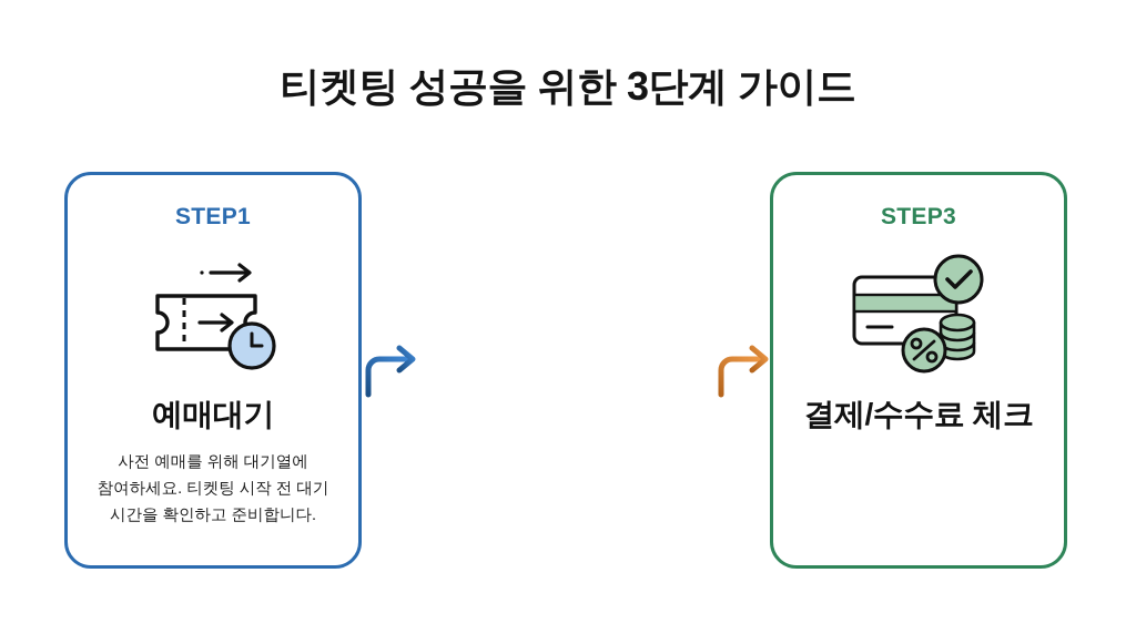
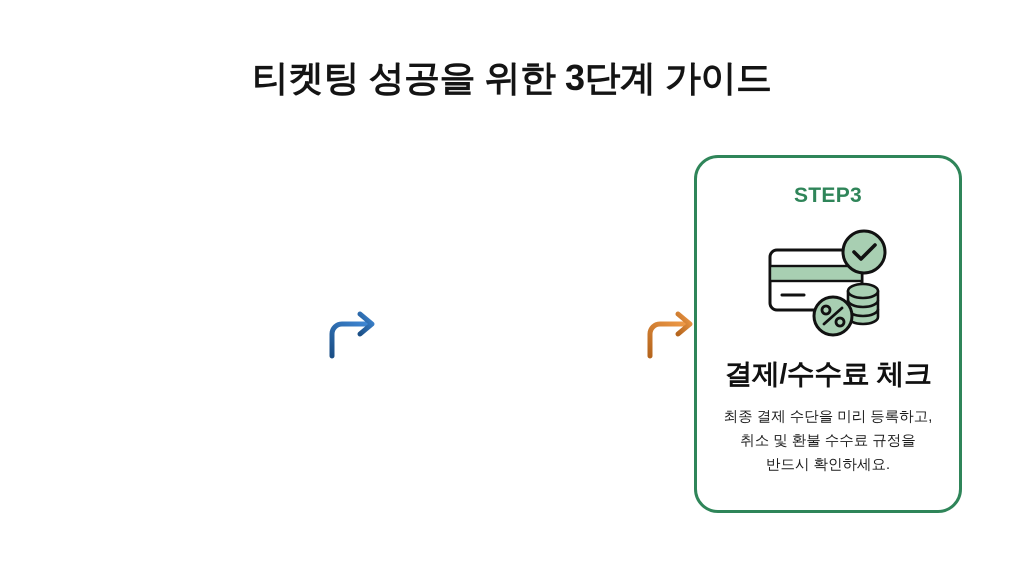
  티켓팅 성공을 위한 3단계 가이드
- STEP1
- 예매대기
- 사전 예매를 위해 대기열에
- 참여하세요. 티켓팅 시작 전 대기
- 시간을 확인하고 준비합니다.
  STEP3
  결제/수수료 체크
+ 최종 결제 수단을 미리 등록하고,
+ 취소 및 환불 수수료 규정을
+ 반드시 확인하세요.
